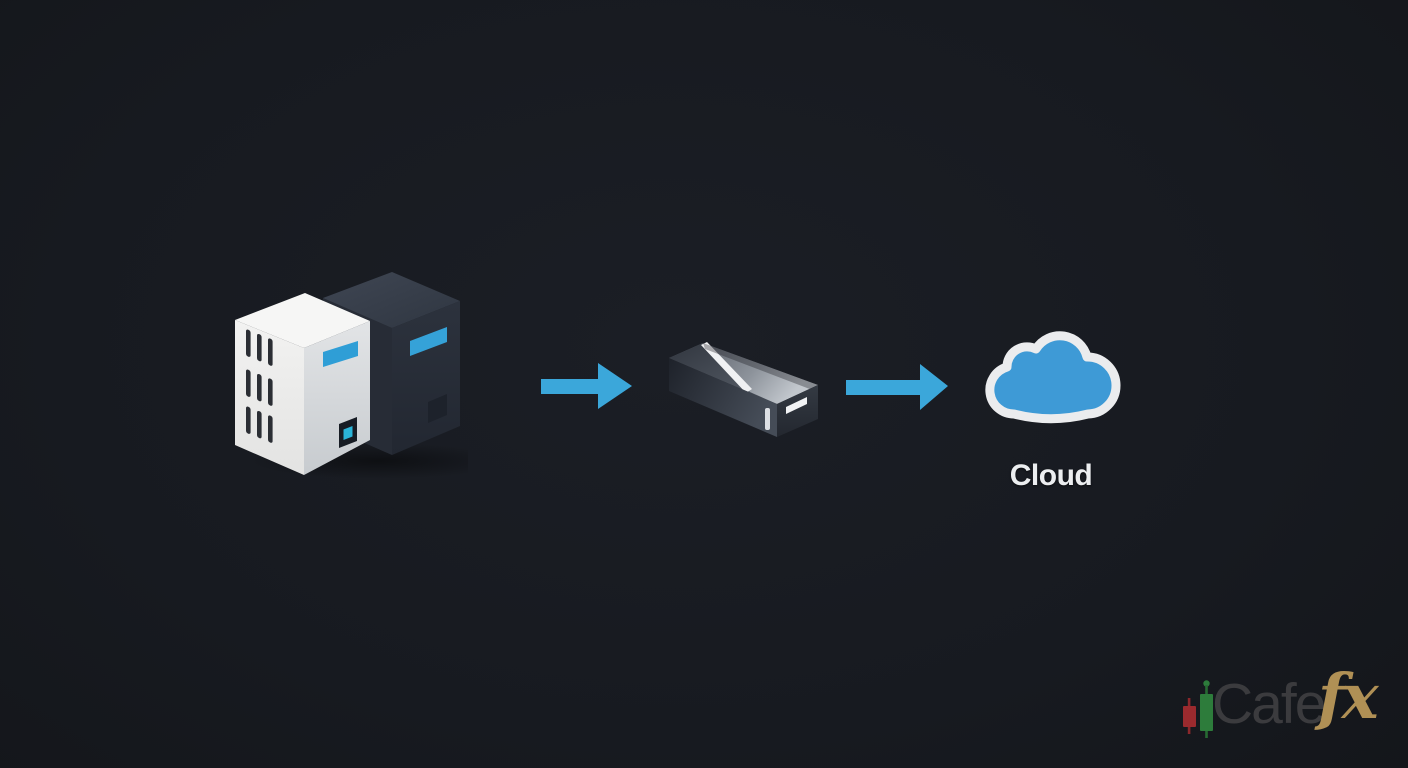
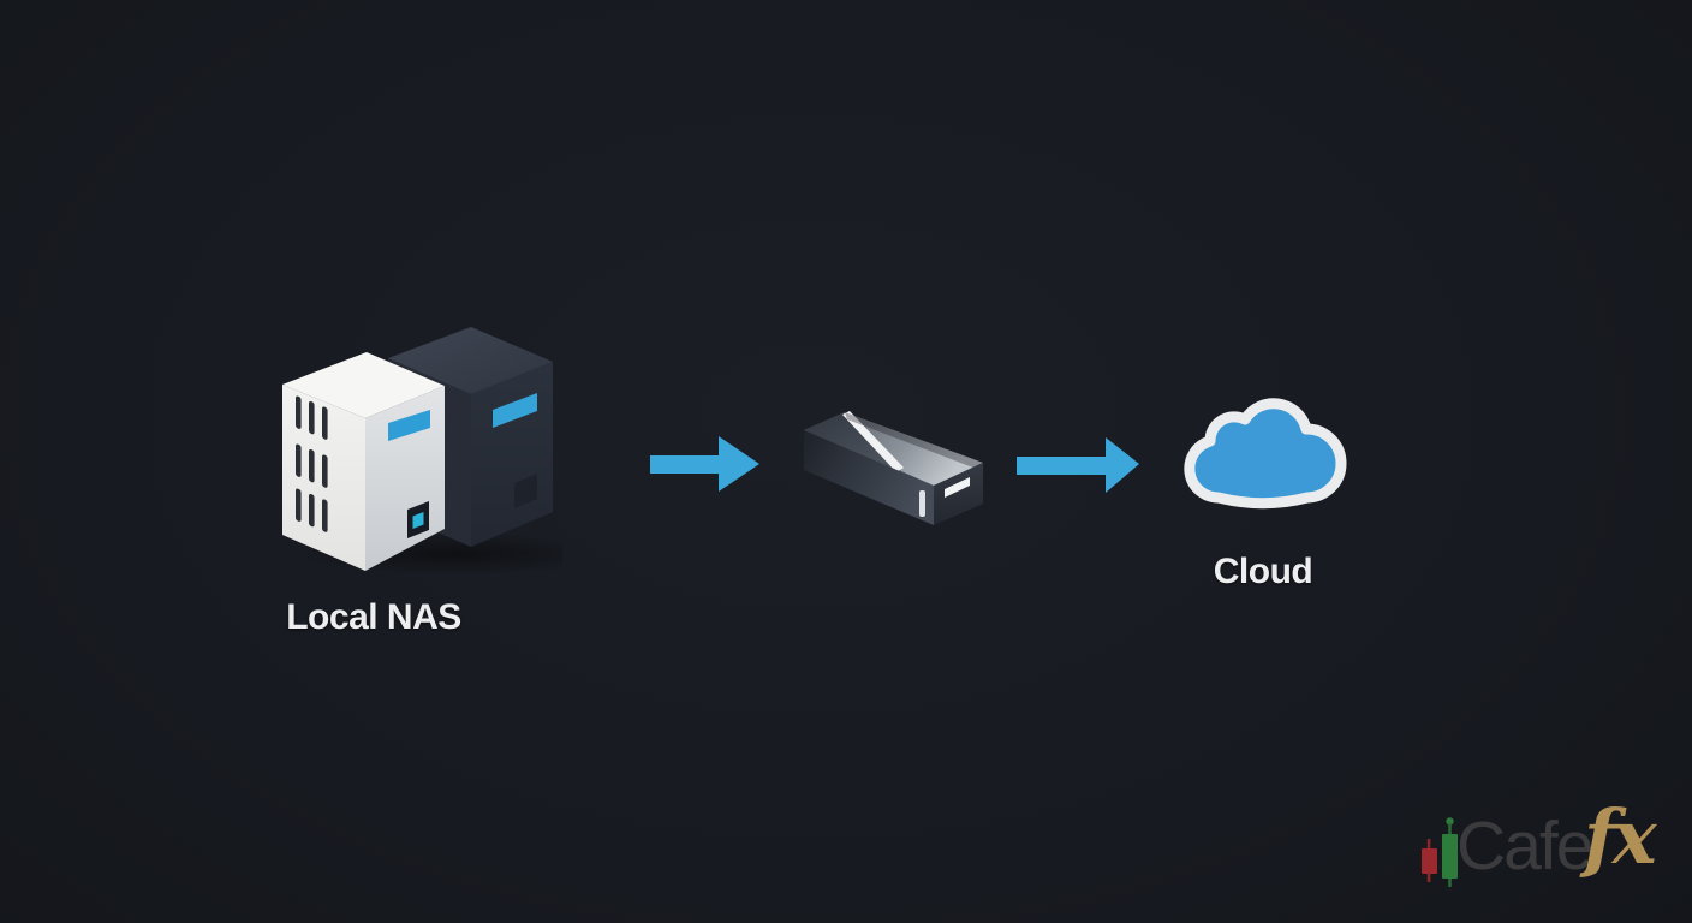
+ Local NAS
  Cloud
  Cafe
  fx
